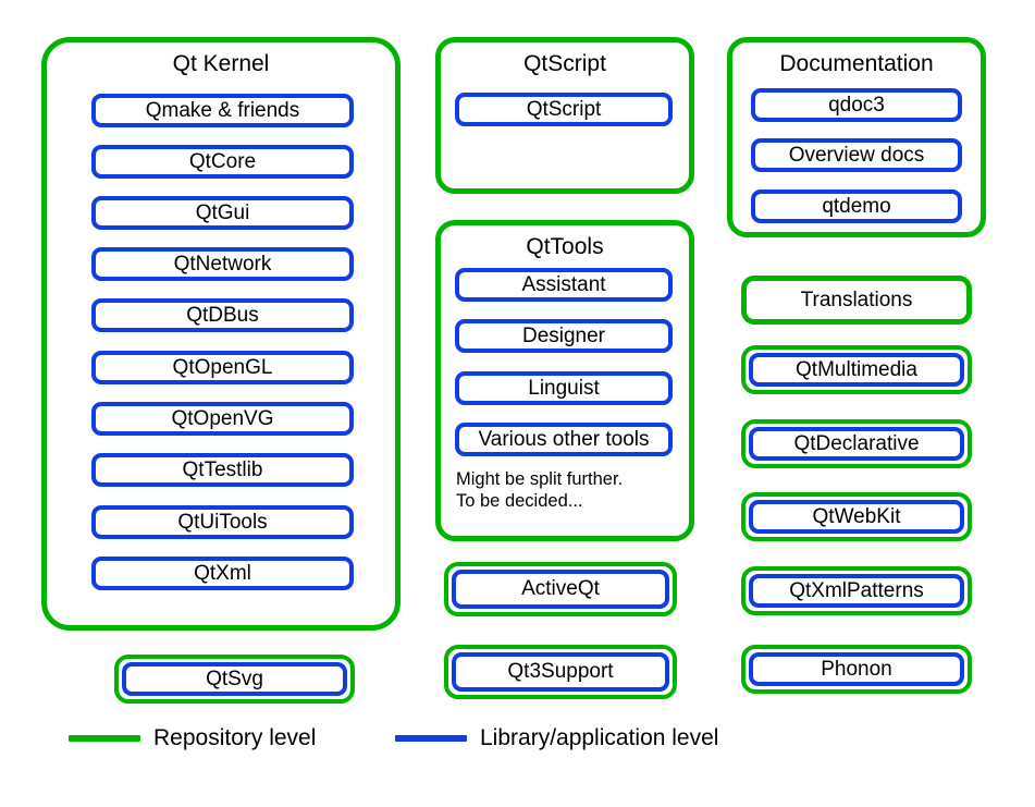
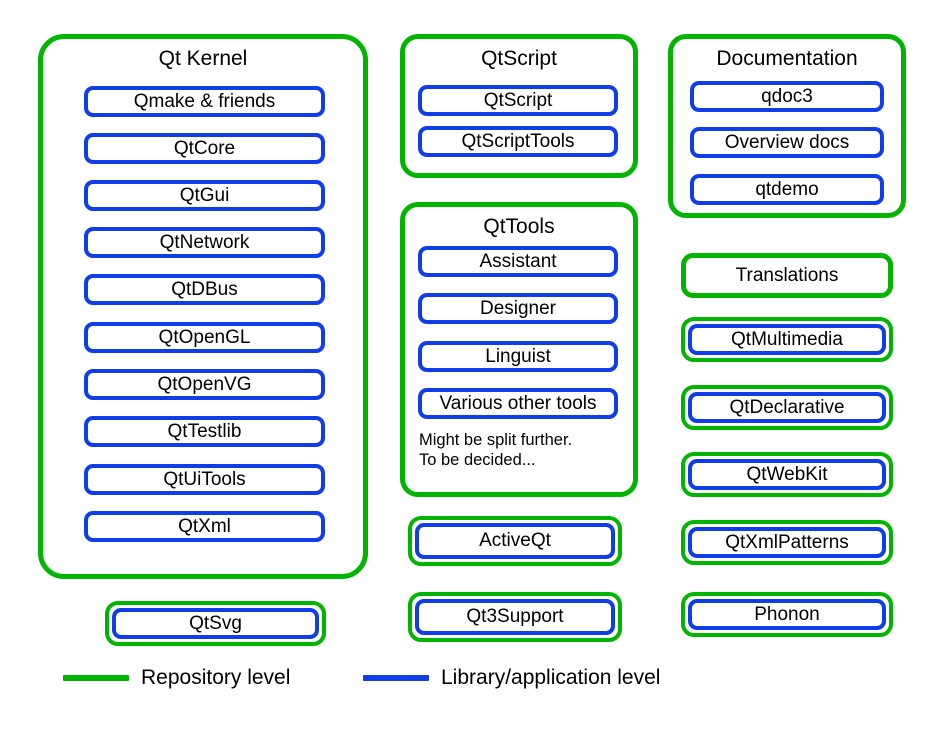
  Qt Kernel
  Qmake & friends
  QtCore
  QtGui
  QtNetwork
  QtDBus
  QtOpenGL
  QtOpenVG
  QtTestlib
  QtUiTools
  QtXml
  QtSvg
  QtScript
  QtScript
+ QtScriptTools
  QtTools
  Assistant
  Designer
  Linguist
  Various other tools
  Might be split further.
  To be decided...
  ActiveQt
  Qt3Support
  Documentation
  qdoc3
  Overview docs
  qtdemo
  Translations
  QtMultimedia
  QtDeclarative
  QtWebKit
  QtXmlPatterns
  Phonon
  Repository level
  Library/application level
